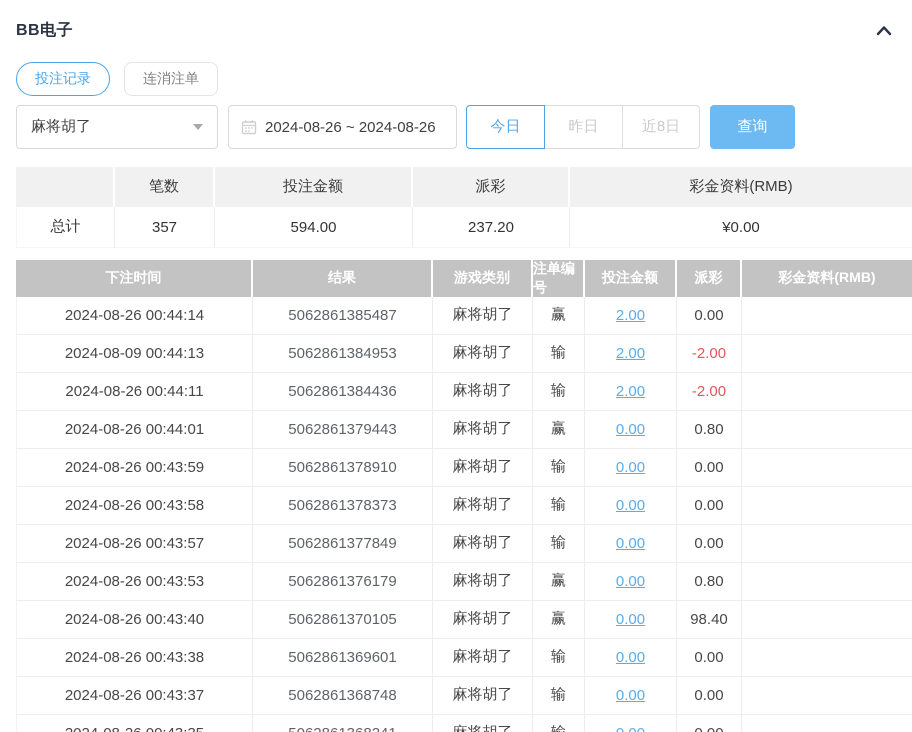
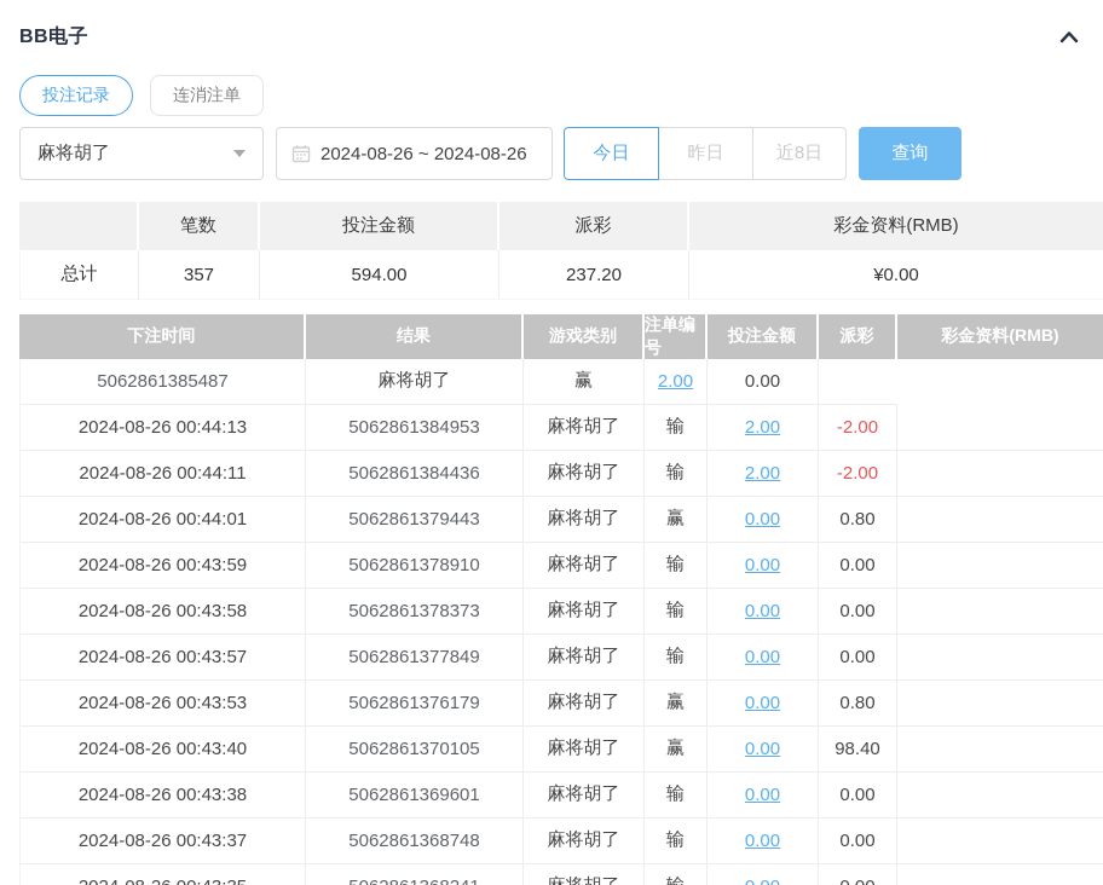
  BB电子
  投注记录
  连消注单
  麻将胡了
  2024-08-26 ~ 2024-08-26
  今日
  昨日
  近8日
  查询
  笔数
  投注金额
  派彩
  彩金资料(RMB)
  总计
  357
  594.00
  237.20
  ¥0.00
  下注时间
  结果
  游戏类别
  注单编号
  投注金额
  派彩
  彩金资料(RMB)
- 2024-08-26 00:44:14
  5062861385487
  麻将胡了
  赢
  2.00
  0.00
- 2024-08-09 00:44:13
+ 2024-08-26 00:44:13
  5062861384953
  麻将胡了
  输
  2.00
  -2.00
  2024-08-26 00:44:11
  5062861384436
  麻将胡了
  输
  2.00
  -2.00
  2024-08-26 00:44:01
  5062861379443
  麻将胡了
  赢
  0.00
  0.80
  2024-08-26 00:43:59
  5062861378910
  麻将胡了
  输
  0.00
  0.00
  2024-08-26 00:43:58
  5062861378373
  麻将胡了
  输
  0.00
  0.00
  2024-08-26 00:43:57
  5062861377849
  麻将胡了
  输
  0.00
  0.00
  2024-08-26 00:43:53
  5062861376179
  麻将胡了
  赢
  0.00
  0.80
  2024-08-26 00:43:40
  5062861370105
  麻将胡了
  赢
  0.00
  98.40
  2024-08-26 00:43:38
  5062861369601
  麻将胡了
  输
  0.00
  0.00
  2024-08-26 00:43:37
  5062861368748
  麻将胡了
  输
  0.00
  0.00
